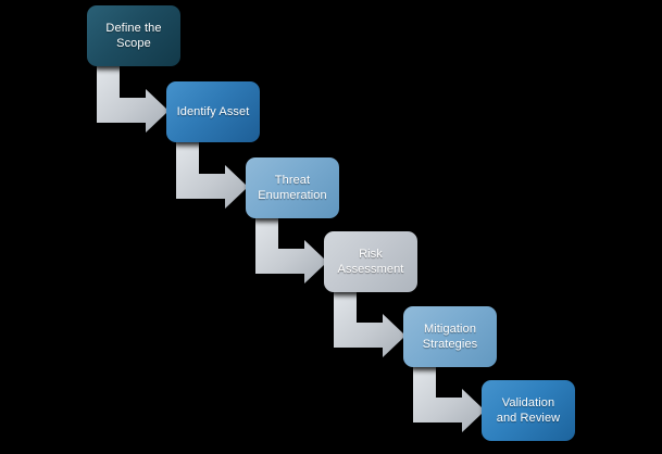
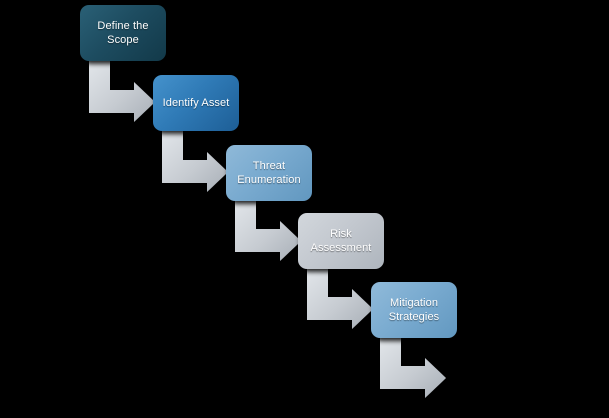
  Define the
  Scope
  Identify Asset
  Threat
  Enumeration
  Risk
  Assessment
  Mitigation
  Strategies
- Validation
- and Review
